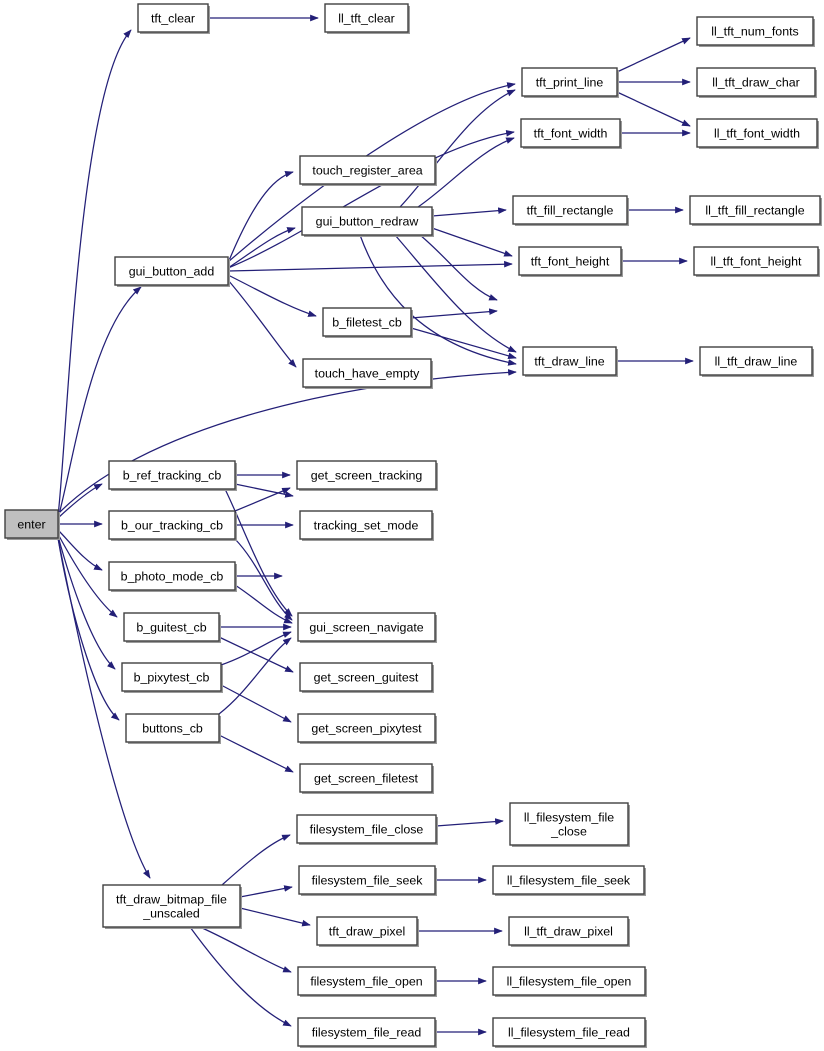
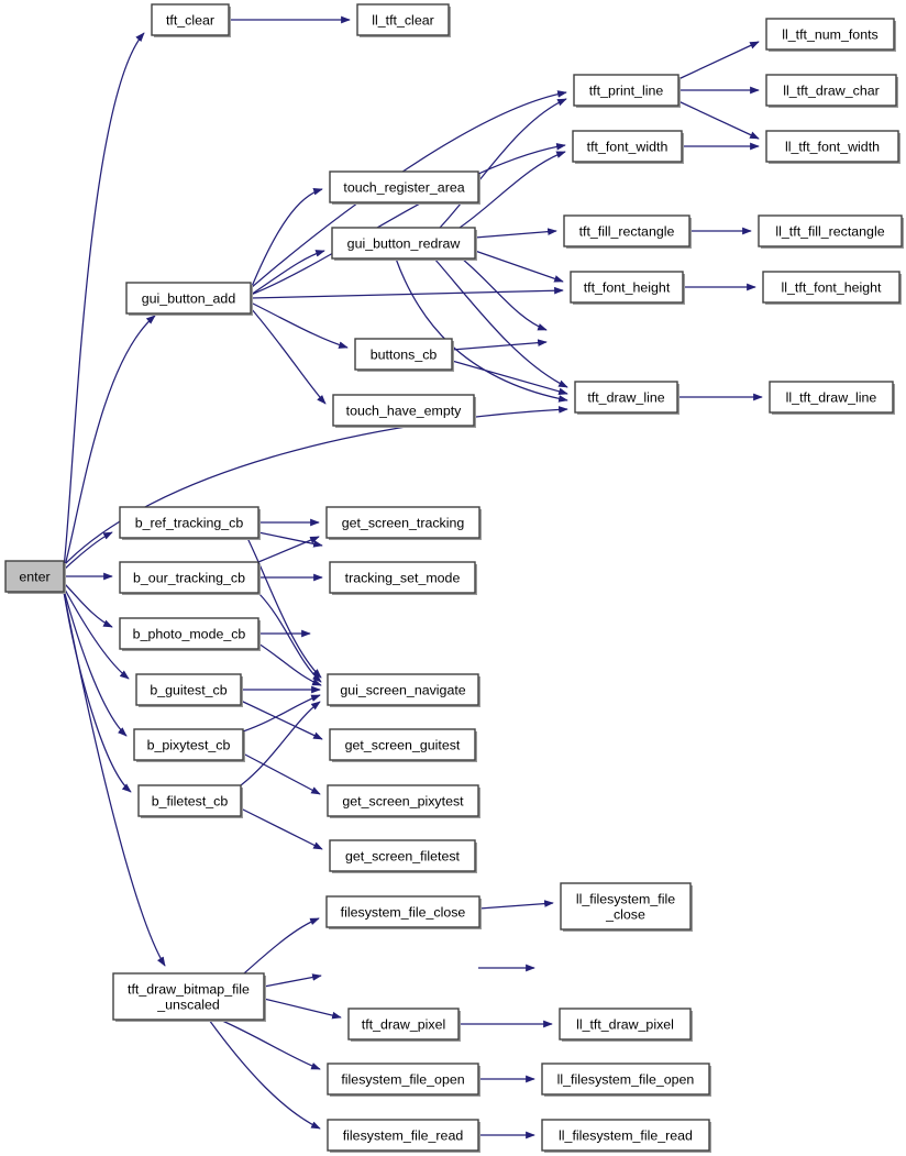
  tft_clear
  ll_tft_clear
  ll_tft_num_fonts
  tft_print_line
  ll_tft_draw_char
  tft_font_width
  ll_tft_font_width
  touch_register_area
  tft_fill_rectangle
  ll_tft_fill_rectangle
  gui_button_redraw
  tft_font_height
  ll_tft_font_height
  gui_button_add
- b_filetest_cb
+ buttons_cb
  tft_draw_line
  ll_tft_draw_line
  touch_have_empty
  b_ref_tracking_cb
  get_screen_tracking
  enter
  b_our_tracking_cb
  tracking_set_mode
  b_photo_mode_cb
  b_guitest_cb
  gui_screen_navigate
  b_pixytest_cb
  get_screen_guitest
- buttons_cb
+ b_filetest_cb
  get_screen_pixytest
  get_screen_filetest
  ll_filesystem_file
  _close
  filesystem_file_close
- filesystem_file_seek
- ll_filesystem_file_seek
  tft_draw_bitmap_file
  _unscaled
  tft_draw_pixel
  ll_tft_draw_pixel
  filesystem_file_open
  ll_filesystem_file_open
  filesystem_file_read
  ll_filesystem_file_read
